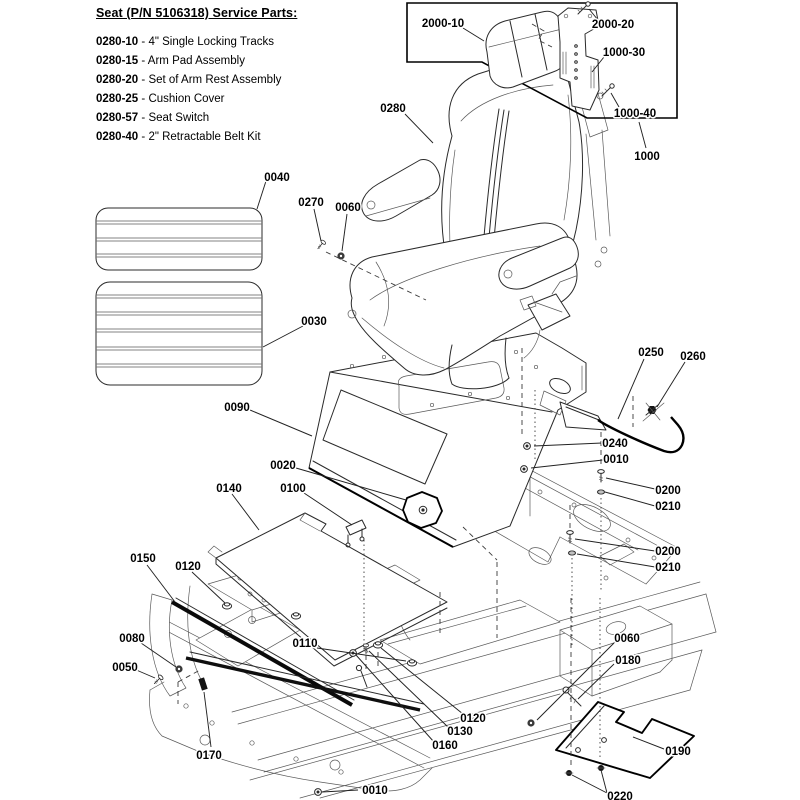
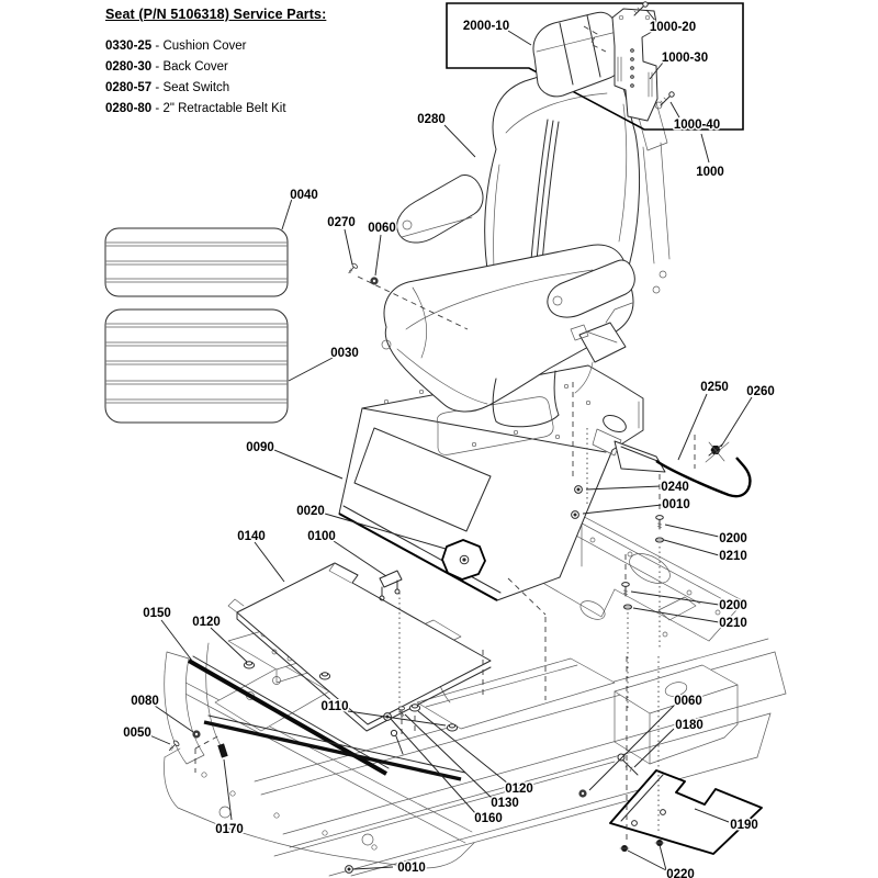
  Seat (P/N 5106318) Service Parts:
- 0280-10 - 4" Single Locking Tracks
- 0280-15 - Arm Pad Assembly
- 0280-20 - Set of Arm Rest Assembly
- 0280-25 - Cushion Cover
+ 0330-25 - Cushion Cover
+ 0280-30 - Back Cover
  0280-57 - Seat Switch
- 0280-40 - 2" Retractable Belt Kit
+ 0280-80 - 2" Retractable Belt Kit
  2000-10
- 2000-20
+ 1000-20
  1000-30
  1000-40
  1000
  0280
  0270
  0060
  0040
  0030
  0090
  0020
  0100
  0140
  0150
  0120
  0080
  0050
  0110
  0170
  0010
  0120
  0130
  0160
  0250
  0260
  0240
  0010
  0200
  0210
  0200
  0210
  0060
  0180
  0190
  0220
